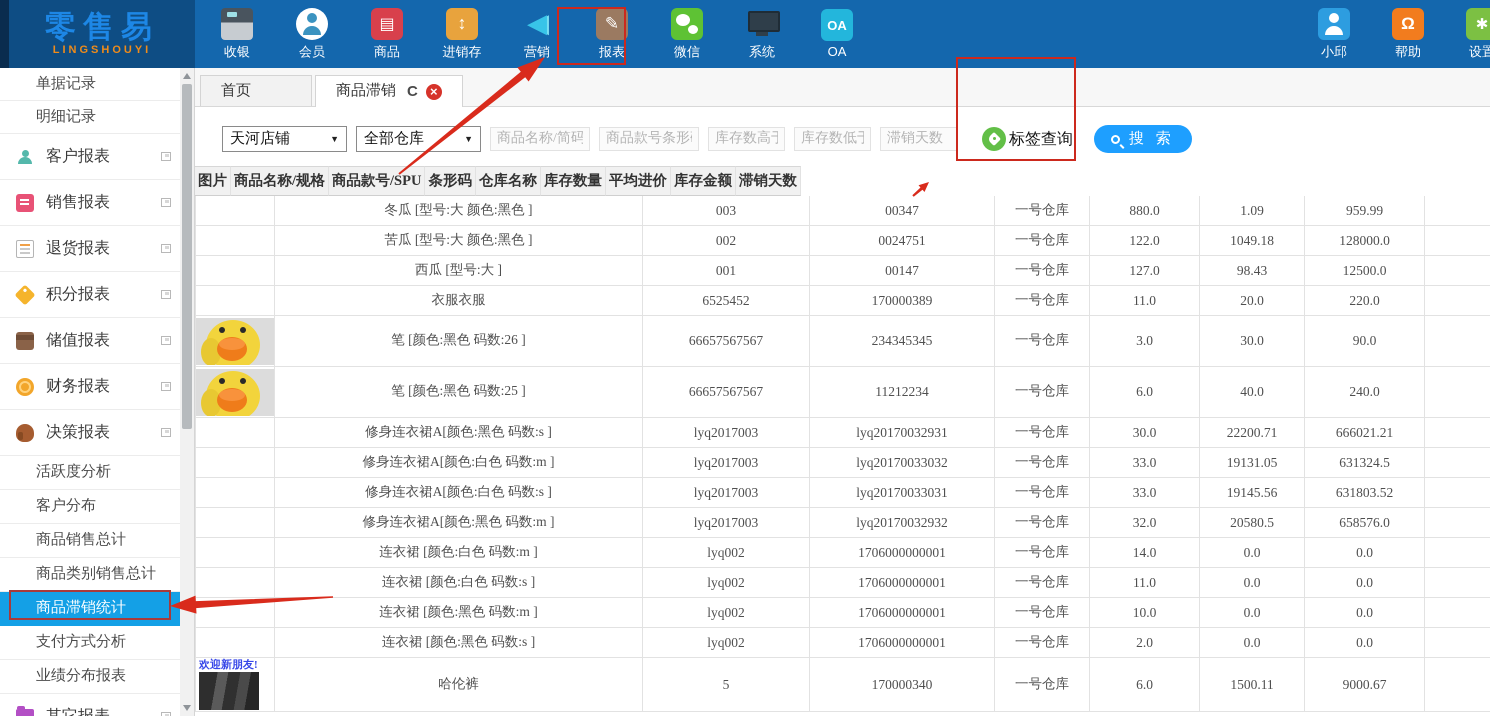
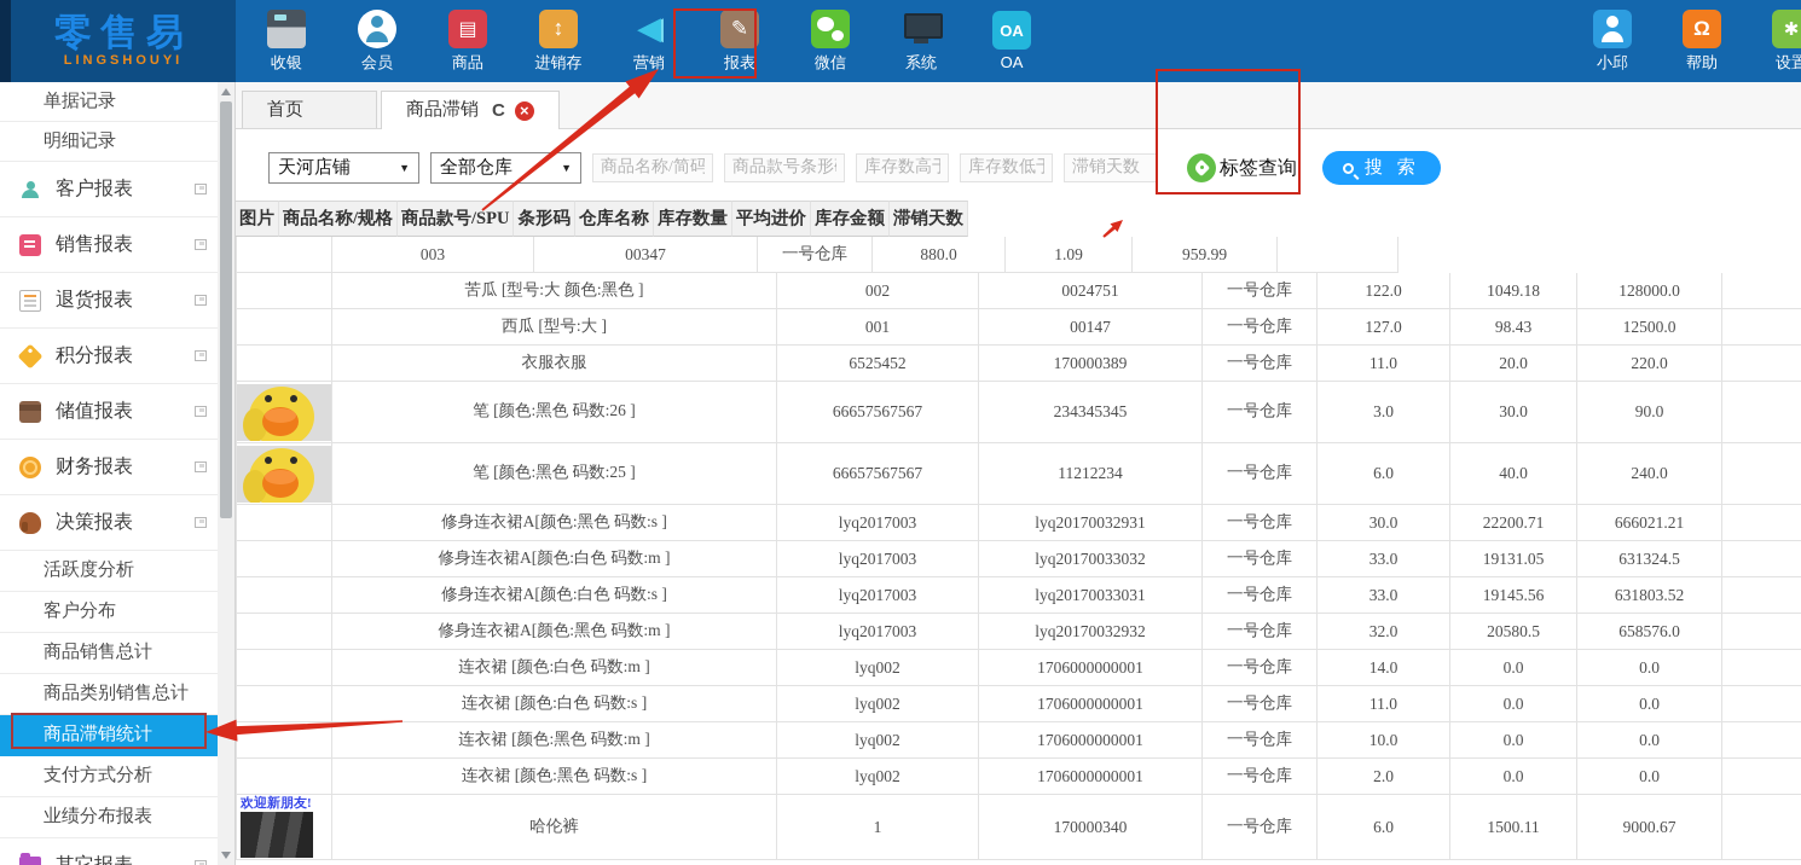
  零售易
  LINGSHOUYI
  收银
  会员
  商品
  进销存
  营销
  报表
  微信
  系统
  OA
  小邱
  帮助
  设置
  单据记录
  明细记录
  客户报表
  销售报表
  退货报表
  积分报表
  储值报表
  财务报表
  决策报表
  活跃度分析
  客户分布
  商品销售总计
  商品类别销售总计
  商品滞销统计
  支付方式分析
  业绩分布报表
  首页
  商品滞销
  C
  ×
  天河店铺
  ▼
  全部仓库
  ▼
  商品名称/简码
  商品款号条形
  库存数高于
  库存数低于
  滞销天数
  标签查询
  搜 索
  图片
  商品名称/规格
  商品款号/SPU
  条形码
  仓库名称
  库存数量
  平均进价
  库存金额
  滞销天数
- 冬瓜 [型号:大 颜色:黑色 ]
  003
  00347
  一号仓库
  880.0
  1.09
  959.99
  苦瓜 [型号:大 颜色:黑色 ]
  002
  0024751
  一号仓库
  122.0
  1049.18
  128000.0
  西瓜 [型号:大 ]
  001
  00147
  一号仓库
  127.0
  98.43
  12500.0
  衣服衣服
  6525452
  170000389
  一号仓库
  11.0
  20.0
  220.0
  笔 [颜色:黑色 码数:26 ]
  66657567567
  234345345
  一号仓库
  3.0
  30.0
  90.0
  笔 [颜色:黑色 码数:25 ]
  66657567567
  11212234
  一号仓库
  6.0
  40.0
  240.0
  修身连衣裙A[颜色:黑色 码数:s ]
  lyq2017003
  lyq20170032931
  一号仓库
  30.0
  22200.71
  666021.21
  修身连衣裙A[颜色:白色 码数:m ]
  lyq2017003
  lyq20170033032
  一号仓库
  33.0
  19131.05
  631324.5
  修身连衣裙A[颜色:白色 码数:s ]
  lyq2017003
  lyq20170033031
  一号仓库
  33.0
  19145.56
  631803.52
  修身连衣裙A[颜色:黑色 码数:m ]
  lyq2017003
  lyq20170032932
  一号仓库
  32.0
  20580.5
  658576.0
  连衣裙 [颜色:白色 码数:m ]
  lyq002
  1706000000001
  一号仓库
  14.0
  0.0
  0.0
  连衣裙 [颜色:白色 码数:s ]
  lyq002
  1706000000001
  一号仓库
  11.0
  0.0
  0.0
  连衣裙 [颜色:黑色 码数:m ]
  lyq002
  1706000000001
  一号仓库
  10.0
  0.0
  0.0
  连衣裙 [颜色:黑色 码数:s ]
  lyq002
  1706000000001
  一号仓库
  2.0
  0.0
  0.0
  欢迎新朋友!
  哈伦裤
- 5
+ 1
  170000340
  一号仓库
  6.0
  1500.11
  9000.67
